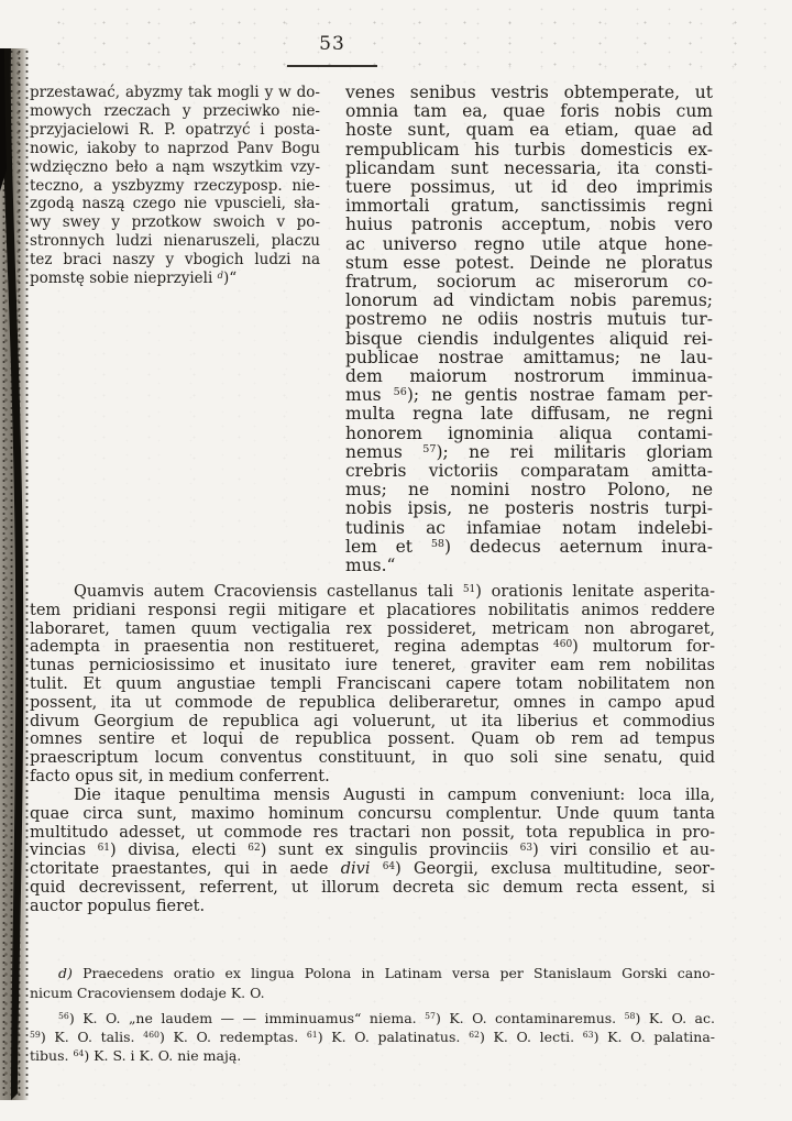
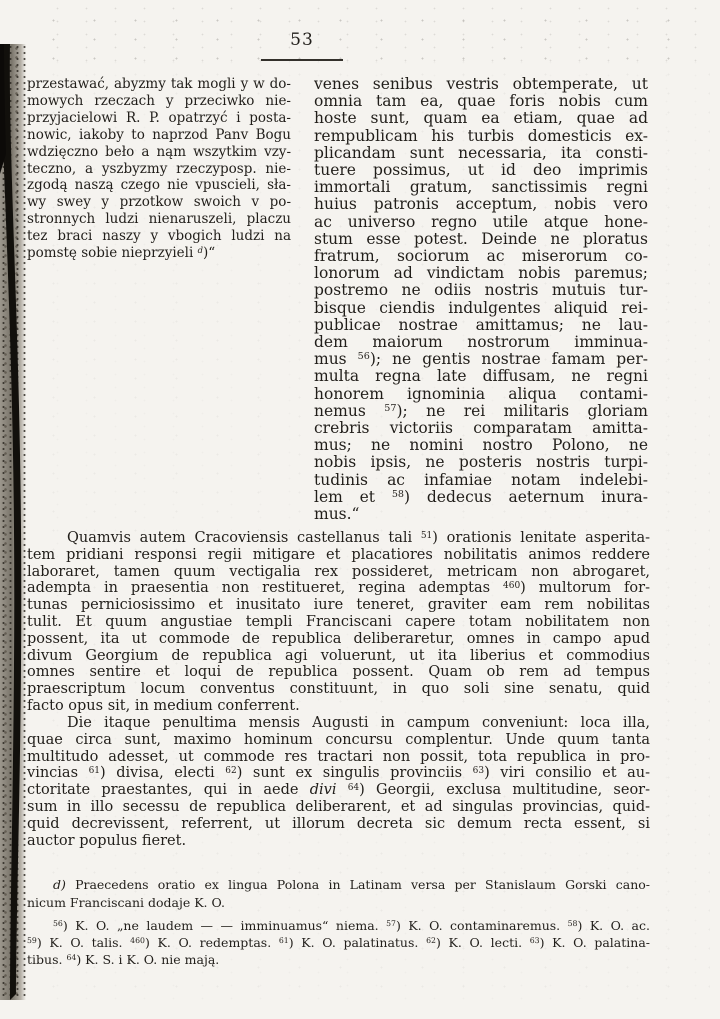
  53
  przestawać, abyzmy tak mogli y w do-
  mowych rzeczach y przeciwko nie-
  przyjacielowi R. P. opatrzyć i posta-
  nowic, iakoby to naprzod Panv Bogu
  wdzięczno beło a nąm wszytkim vzy-
  teczno, a yszbyzmy rzeczyposp. nie-
  zgodą naszą czego nie vpuscieli, sła-
  wy swey y przotkow swoich v po-
  stronnych ludzi nienaruszeli, placzu
  tez braci naszy y vbogich ludzi na
  pomstę sobie nieprzyieli d)“
  venes senibus vestris obtemperate, ut
  omnia tam ea, quae foris nobis cum
  hoste sunt, quam ea etiam, quae ad
  rempublicam his turbis domesticis ex-
  plicandam sunt necessaria, ita consti-
  tuere possimus, ut id deo imprimis
  immortali gratum, sanctissimis regni
  huius patronis acceptum, nobis vero
  ac universo regno utile atque hone-
  stum esse potest. Deinde ne ploratus
  fratrum, sociorum ac miserorum co-
  lonorum ad vindictam nobis paremus;
  postremo ne odiis nostris mutuis tur-
  bisque ciendis indulgentes aliquid rei-
  publicae nostrae amittamus; ne lau-
  dem maiorum nostrorum imminua-
  mus 56); ne gentis nostrae famam per-
  multa regna late diffusam, ne regni
  honorem ignominia aliqua contami-
  nemus 57); ne rei militaris gloriam
  crebris victoriis comparatam amitta-
  mus; ne nomini nostro Polono, ne
  nobis ipsis, ne posteris nostris turpi-
  tudinis ac infamiae notam indelebi-
  lem et 58) dedecus aeternum inura-
  mus.“
  Quamvis autem Cracoviensis castellanus tali 51) orationis lenitate asperita-
  tem pridiani responsi regii mitigare et placatiores nobilitatis animos reddere
  laboraret, tamen quum vectigalia rex possideret, metricam non abrogaret,
  adempta in praesentia non restitueret, regina ademptas 460) multorum for-
  tunas perniciosissimo et inusitato iure teneret, graviter eam rem nobilitas
  tulit. Et quum angustiae templi Franciscani capere totam nobilitatem non
  possent, ita ut commode de republica deliberaretur, omnes in campo apud
  divum Georgium de republica agi voluerunt, ut ita liberius et commodius
  omnes sentire et loqui de republica possent. Quam ob rem ad tempus
  praescriptum locum conventus constituunt, in quo soli sine senatu, quid
  facto opus sit, in medium conferrent.
  Die itaque penultima mensis Augusti in campum conveniunt: loca illa,
  quae circa sunt, maximo hominum concursu complentur. Unde quum tanta
  multitudo adesset, ut commode res tractari non possit, tota republica in pro-
  vincias 61) divisa, electi 62) sunt ex singulis provinciis 63) viri consilio et au-
  ctoritate praestantes, qui in aede divi 64) Georgii, exclusa multitudine, seor-
+ sum in illo secessu de republica deliberarent, et ad singulas provincias, quid-
  quid decrevissent, referrent, ut illorum decreta sic demum recta essent, si
  auctor populus fieret.
  d) Praecedens oratio ex lingua Polona in Latinam versa per Stanislaum Gorski cano-
- nicum Cracoviensem dodaje K. O.
+ nicum Franciscani dodaje K. O.
  56) K. O. „ne laudem — — imminuamus“ niema. 57) K. O. contaminaremus. 58) K. O. ac.
  59) K. O. talis. 460) K. O. redemptas. 61) K. O. palatinatus. 62) K. O. lecti. 63) K. O. palatina-
  tibus. 64) K. S. i K. O. nie mają.
